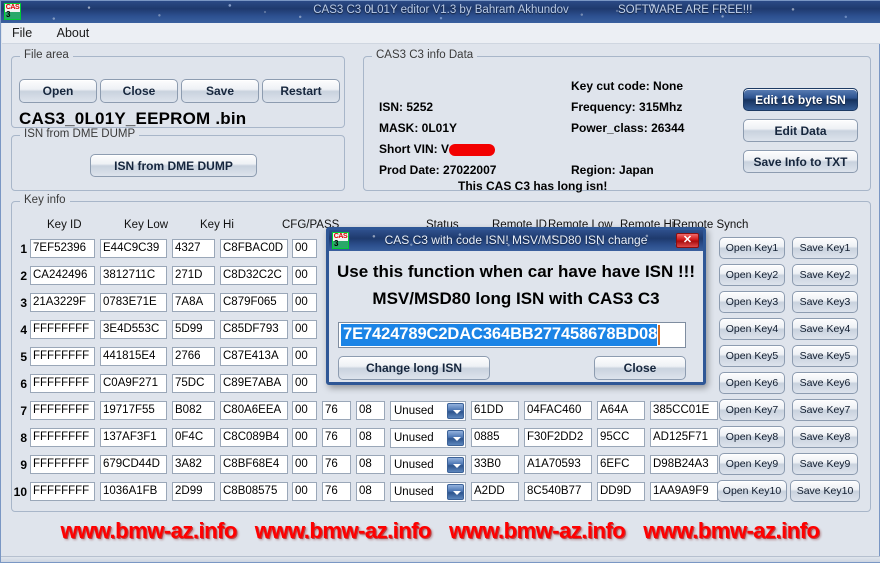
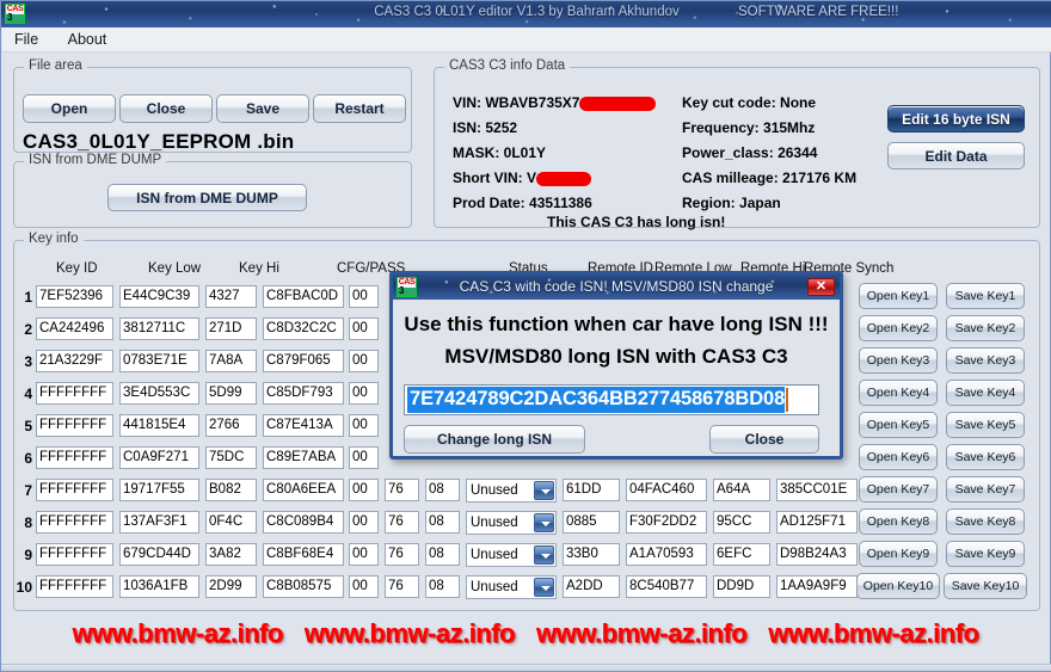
  3
  CAS3 C3 0L01Y editor V1.3 by Bahram Akhundov
  SOFTWARE ARE FREE!!!
  File About
  File area
  Open
  Close
  Save
  Restart
  CAS3_0L01Y_EEPROM .bin
  ISN from DME DUMP
  ISN from DME DUMP
  CAS3 C3 info Data
+ VIN: WBAVB735X7
  ISN: 5252
  MASK: 0L01Y
  Short VIN: V
- Prod Date: 27022007
+ Prod Date: 43511386
  Key cut code: None
  Frequency: 315Mhz
  Power_class: 26344
+ CAS milleage: 217176 KM
  Region: Japan
  This CAS C3 has long isn!
  Edit 16 byte ISN
  Edit Data
- Save Info to TXT
  Key info
  Key ID
  Key Low
  Key Hi
  CFG/PASS
  Status
  Remote ID
  Remote Low
  Remote Hi
  Remote Synch
  1
  7EF52396
  E44C9C39
  4327
  C8FBAC0D
  00
  Open Key1
  Save Key1
  2
  CA242496
  3812711C
  271D
  C8D32C2C
  00
  Open Key2
  Save Key2
  3
  21A3229F
  0783E71E
  7A8A
  C879F065
  00
  Open Key3
  Save Key3
  4
  FFFFFFFF
  3E4D553C
  5D99
  C85DF793
  00
  Open Key4
  Save Key4
  5
  FFFFFFFF
  441815E4
  2766
  C87E413A
  00
  Open Key5
  Save Key5
  6
  FFFFFFFF
  C0A9F271
  75DC
  C89E7ABA
  00
  Open Key6
  Save Key6
  7
  FFFFFFFF
  19717F55
  B082
  C80A6EEA
  00
  76
  08
  Unused
  61DD
  04FAC460
  A64A
  385CC01E
  Open Key7
  Save Key7
  8
  FFFFFFFF
  137AF3F1
  0F4C
  C8C089B4
  00
  76
  08
  Unused
  0885
  F30F2DD2
  95CC
  AD125F71
  Open Key8
  Save Key8
  9
  FFFFFFFF
  679CD44D
  3A82
  C8BF68E4
  00
  76
  08
  Unused
  33B0
  A1A70593
  6EFC
  D98B24A3
  Open Key9
  Save Key9
  10
  FFFFFFFF
  1036A1FB
  2D99
  C8B08575
  00
  76
  08
  Unused
  A2DD
  8C540B77
  DD9D
  1AA9A9F9
  Open Key10
  Save Key10
  3
  CAS C3 with code ISN! MSV/MSD80 ISN change
  ✕
- Use this function when car have have ISN !!!
+ Use this function when car have long ISN !!!
  MSV/MSD80 long ISN with CAS3 C3
  7E7424789C2DAC364BB277458678BD08
  Change long ISN
  Close
  www.bmw-az.info www.bmw-az.info www.bmw-az.info www.bmw-az.info
